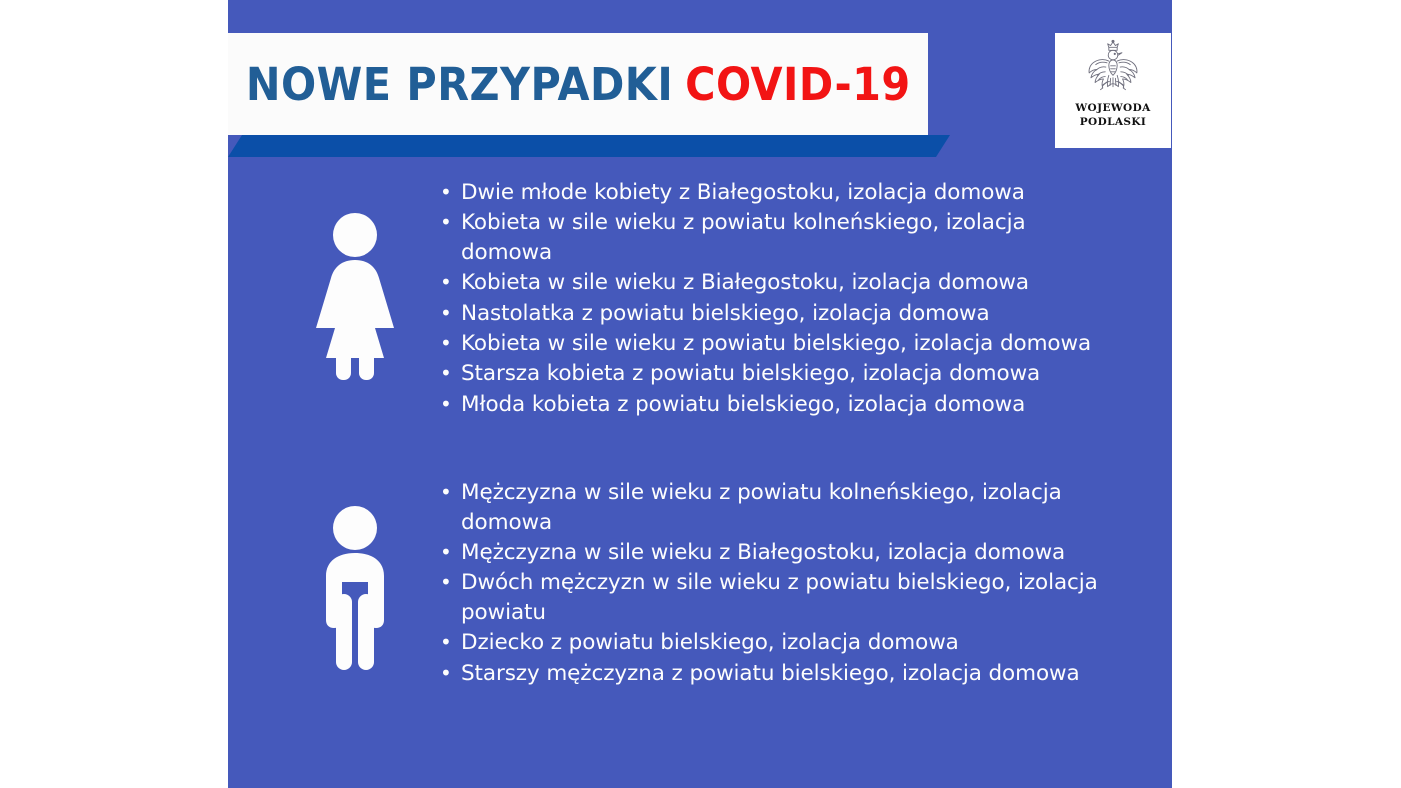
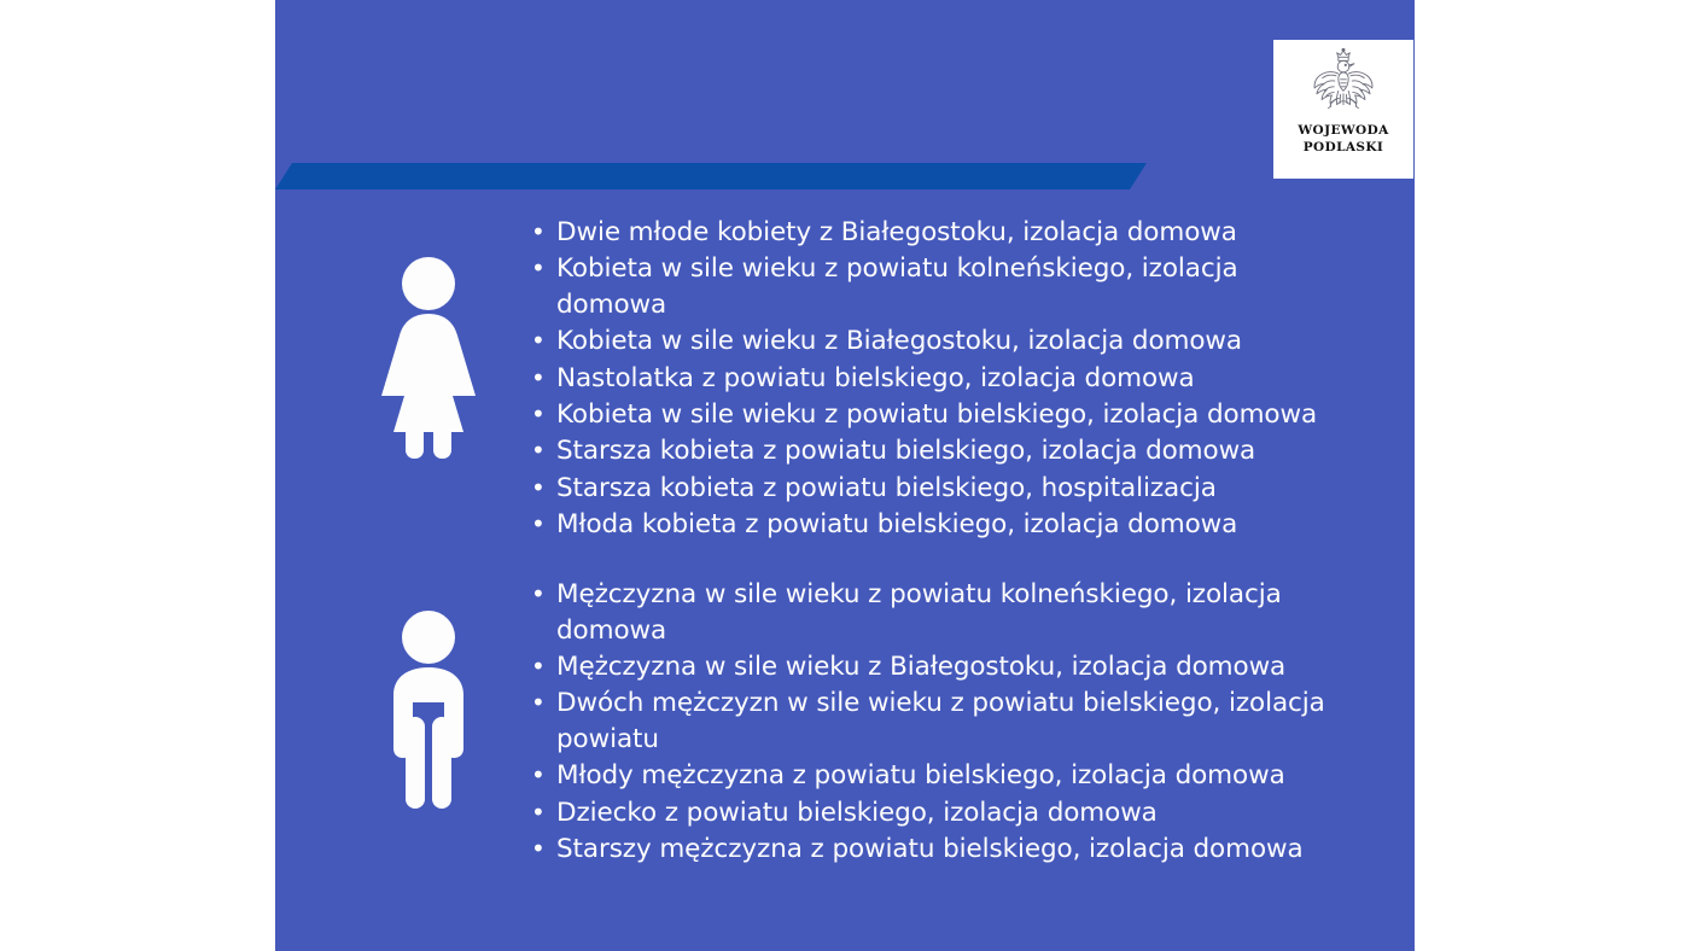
- NOWE PRZYPADKI COVID-19
  WOJEWODA
  PODLASKI
  Dwie młode kobiety z Białegostoku, izolacja domowa
  Kobieta w sile wieku z powiatu kolneńskiego, izolacja domowa
  Kobieta w sile wieku z Białegostoku, izolacja domowa
  Nastolatka z powiatu bielskiego, izolacja domowa
  Kobieta w sile wieku z powiatu bielskiego, izolacja domowa
  Starsza kobieta z powiatu bielskiego, izolacja domowa
+ Starsza kobieta z powiatu bielskiego, hospitalizacja
  Młoda kobieta z powiatu bielskiego, izolacja domowa
  Mężczyzna w sile wieku z powiatu kolneńskiego, izolacja domowa
  Mężczyzna w sile wieku z Białegostoku, izolacja domowa
  Dwóch mężczyzn w sile wieku z powiatu bielskiego, izolacja powiatu
+ Młody mężczyzna z powiatu bielskiego, izolacja domowa
  Dziecko z powiatu bielskiego, izolacja domowa
  Starszy mężczyzna z powiatu bielskiego, izolacja domowa
